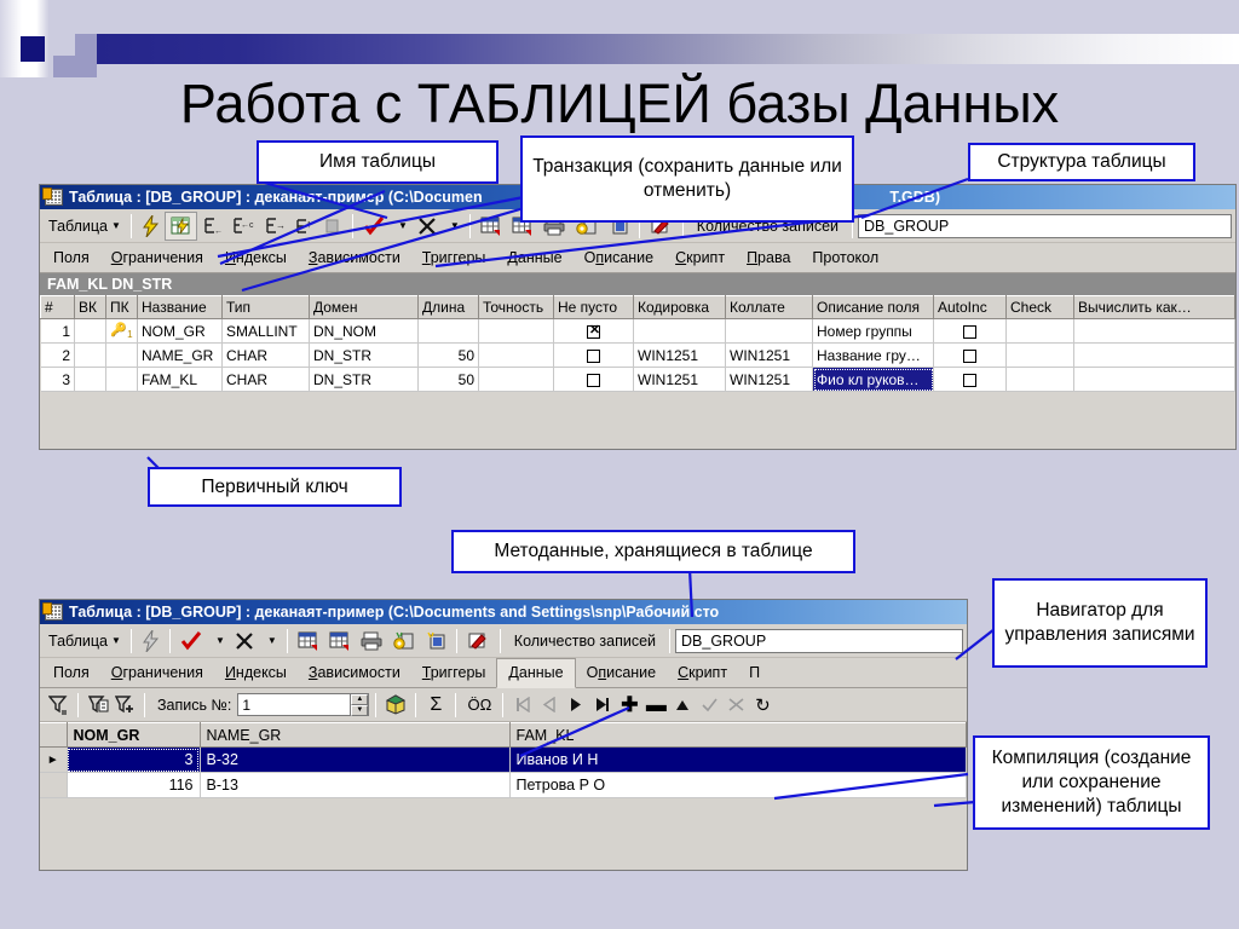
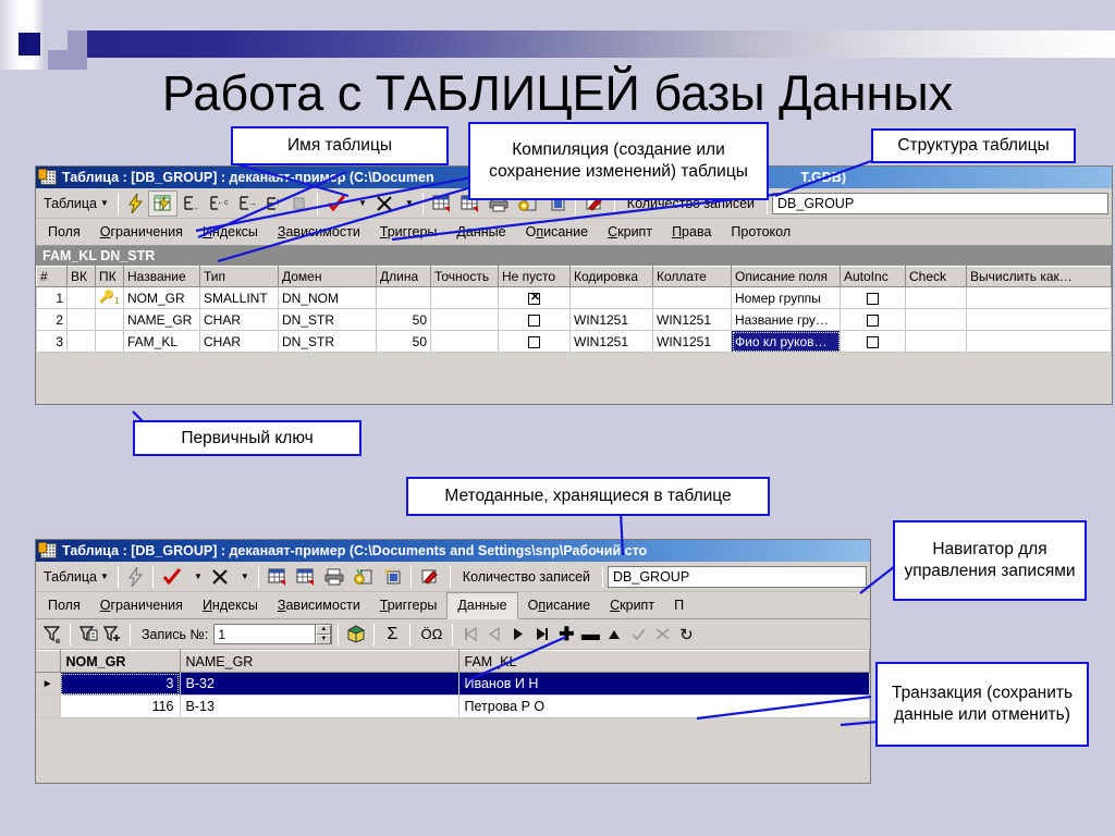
  Работа с ТАБЛИЦЕЙ базы Данных
  Таблица : [DB_GROUP] : декана-примр (C:\Documen
  T.GB)
  Таблица
  ▼
  →
  ↑
  ▼
  ▼
  Количестваписей
  DB_GROUP
  Поля
  Ограничения
  Индексы
  Зависмости
  Триггеры
  анные
  Описание
  Скрипт
  Права
  Протокол
  FAM_KL DN_STR
  #	ВК	ПК	Название	Тип	Домен	Длина	Точность	Не пусто	Кодировка	Коллате	Описание поля	AutoInc	Check	Вычислить как…
  1		🔑1	NOM_GR	SMALLINT	DN_NOM						Номер группы
  2			NAME_GR	CHAR	DN_STR	50			WIN1251	WIN1251	Название гру…
  3			FAM_KL	CHAR	DN_STR	50			WIN1251	WIN1251	Фио кл руков…
  Таблица : [DB_GROUP] : деканаят-пример (C:\Documents and Settings\snp\Рабочий сто
  Таблица
  ▼
  ▼
  ▼
  Количество записей
  DB_GROUP
  Поля
  Ограничения
  Индексы
  Зависимости
  Триггеры
  Данные
  Описание
  Скрипт
  П
  Запись №:
  1
  Σ
  ÖΩ
  ✚
  ▬
  ↻
  	NOM_GR	NAME_GR	FAM_K
  ►	3	B-32	Иванов И Н
  	116	B-13	Петрова Р О
  Имя таблицы
- Транзакция (сохранить данные или отменить)
+ Компиляция (создание или сохранение изменений) таблицы
  Структура таблицы
  Первичный ключ
  Методанные, хранящиеся в таблице
  Навигатор для управления записями
- Компиляция (создание или сохранение изменений) таблицы
+ Транзакция (сохранить данные или отменить)
